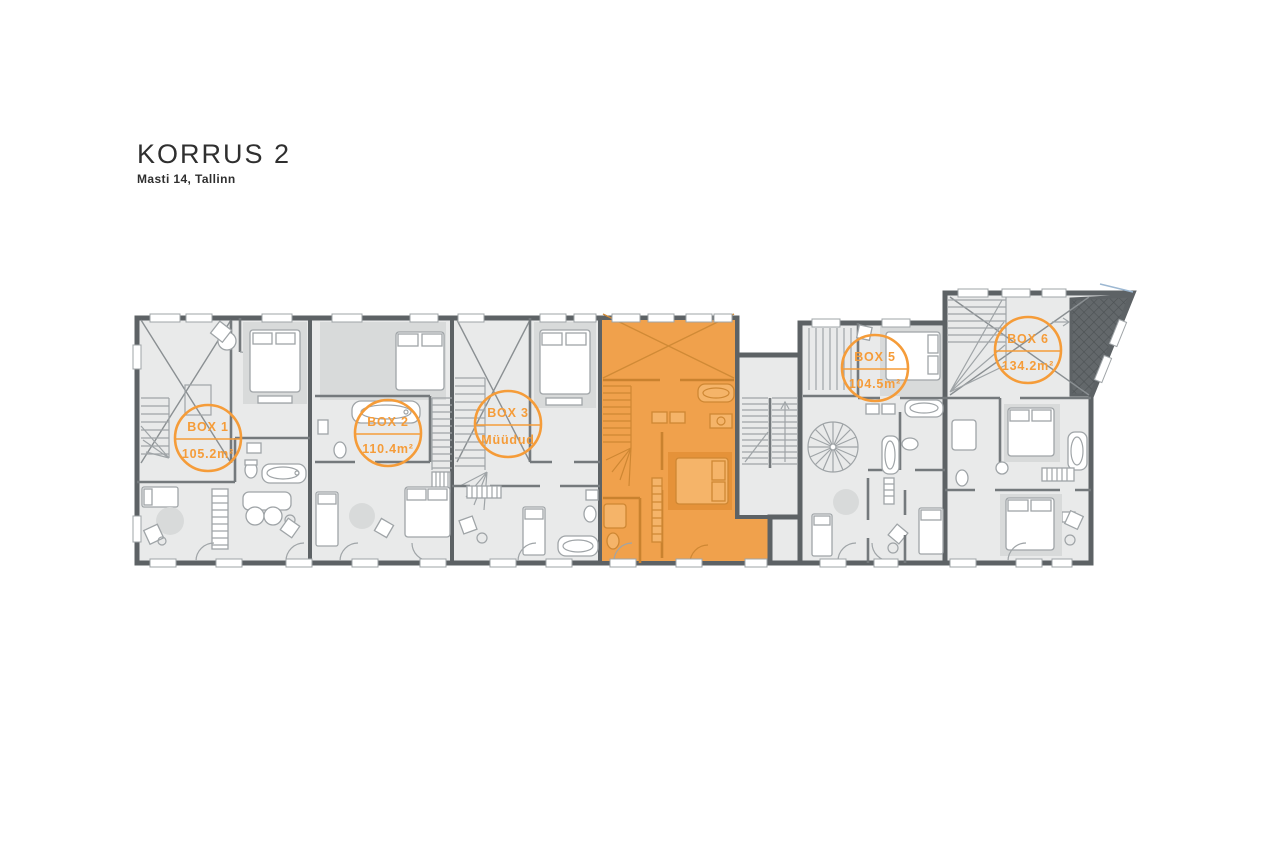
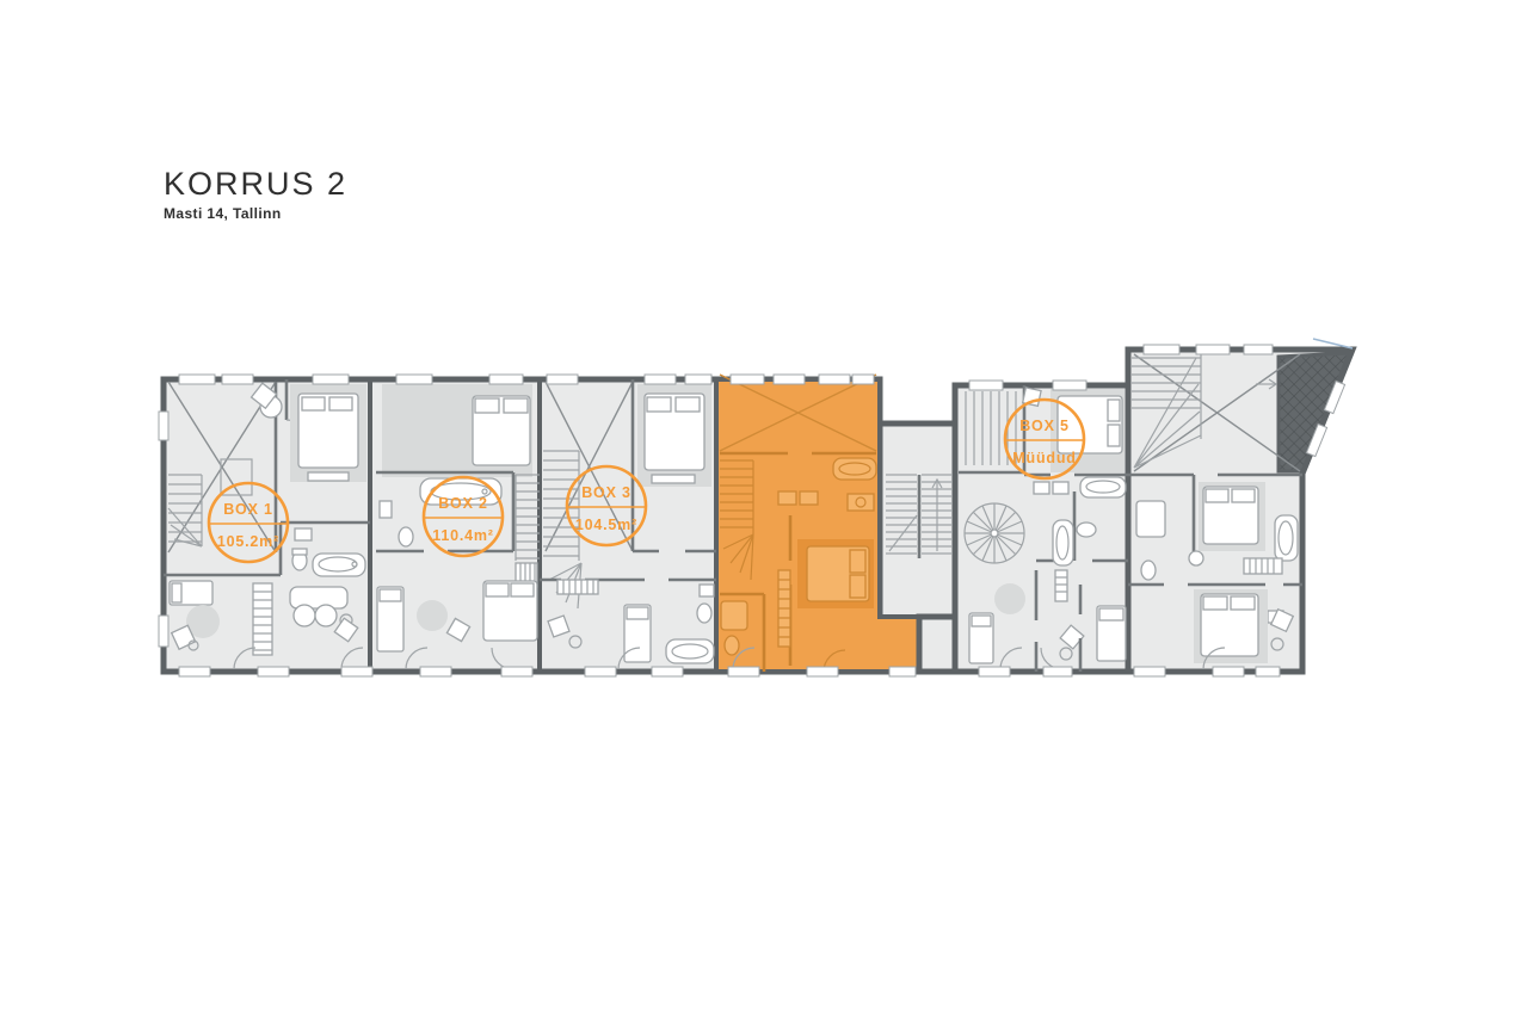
  KORRUS 2
  Masti 14, Tallinn
  BOX 1
  105.2m²
  BOX 2
  110.4m²
  BOX 3
- Müüdud
+ 104.5m²
  BOX 5
- 104.5m²
+ Müüdud
- BOX 6
- 134.2m²
